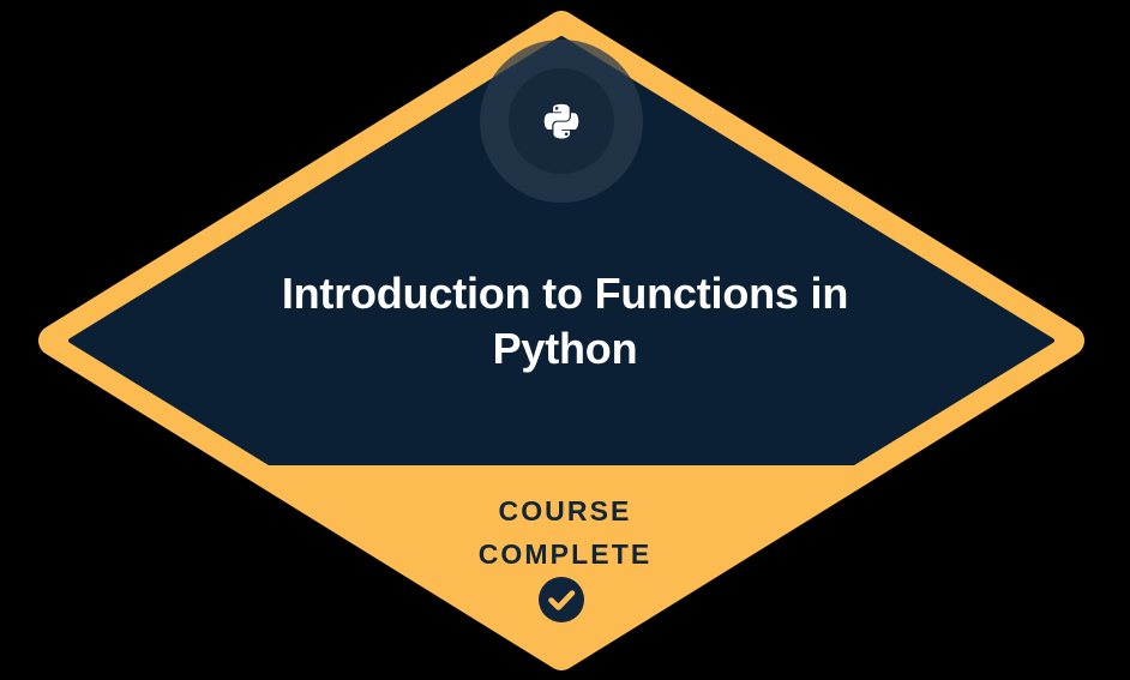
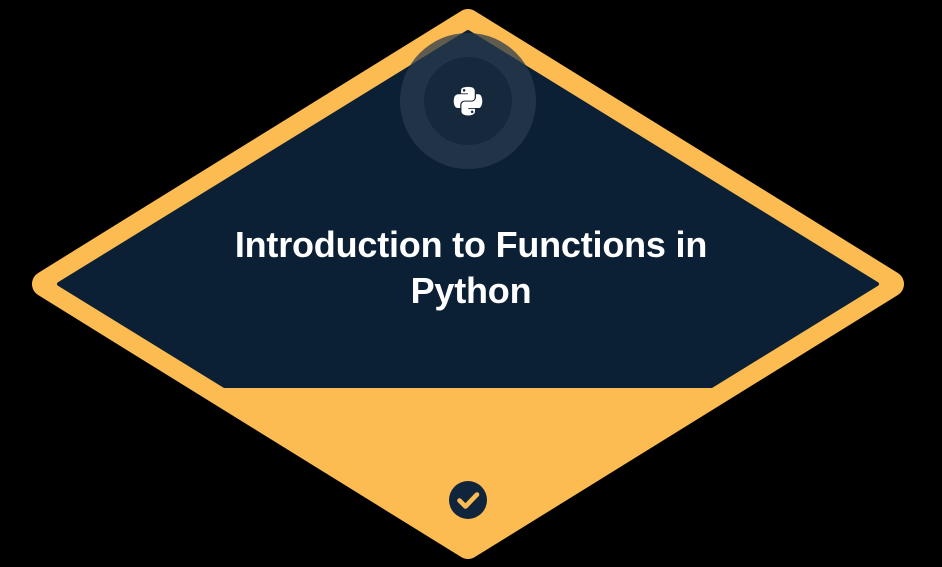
  Introduction to Functions in Python
- COURSE
- COMPLETE
